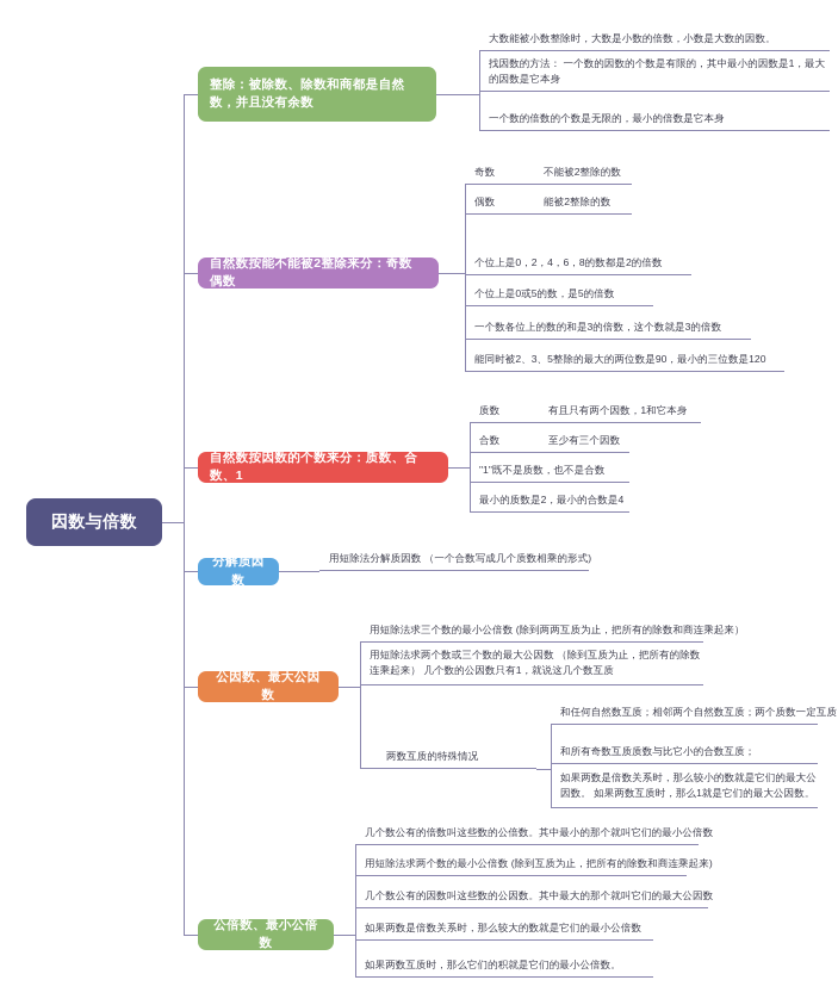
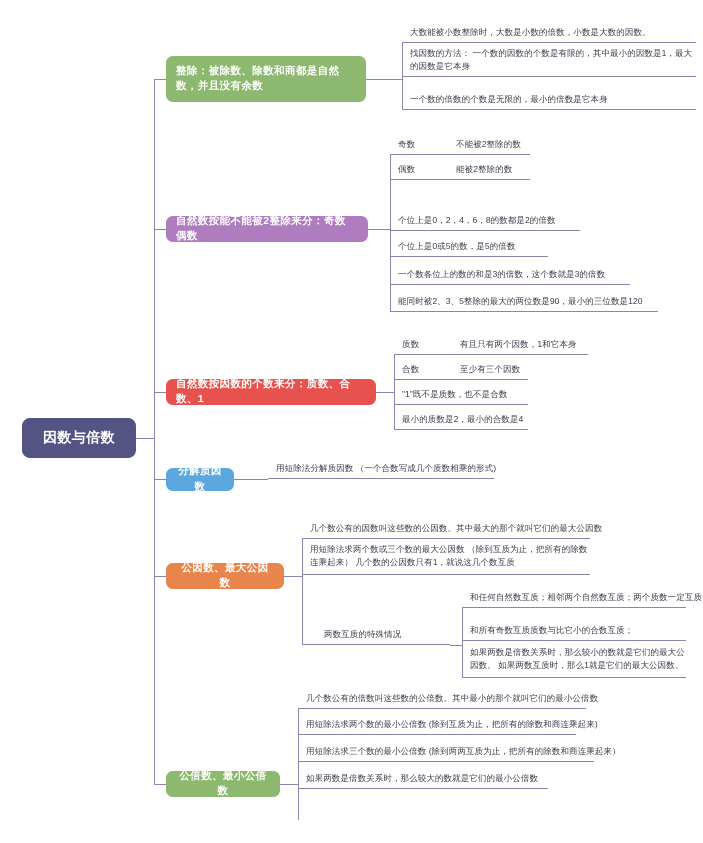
  因数与倍数
  整除：被除数、除数和商都是自然数，并且没有余数
  大数能被小数整除时，大数是小数的倍数，小数是大数的因数。
  找因数的方法： 一个数的因数的个数是有限的，其中最小的因数是1，最大的因数是它本身
  一个数的倍数的个数是无限的，最小的倍数是它本身
  自然数按能不能被2整除来分：奇数 偶数
  奇数
  不能被2整除的数
  偶数
  能被2整除的数
  个位上是0，2，4，6，8的数都是2的倍数
  个位上是0或5的数，是5的倍数
  一个数各位上的数的和是3的倍数，这个数就是3的倍数
  能同时被2、3、5整除的最大的两位数是90，最小的三位数是120
  自然数按因数的个数来分：质数、合数、1
  质数
  有且只有两个因数，1和它本身
  合数
  至少有三个因数
  "1"既不是质数，也不是合数
  最小的质数是2，最小的合数是4
  分解质因数
  用短除法分解质因数 （一个合数写成几个质数相乘的形式)
  公因数、最大公因数
- 用短除法求三个数的最小公倍数 (除到两两互质为止，把所有的除数和商连乘起来）
+ 几个数公有的因数叫这些数的公因数。其中最大的那个就叫它们的最大公因数
  用短除法求两个数或三个数的最大公因数 （除到互质为止，把所有的除数连乘起来） 几个数的公因数只有1，就说这几个数互质
  两数互质的特殊情况
  和任何自然数互质；相邻两个自然数互质；两个质数一定互质
  和所有奇数互质质数与比它小的合数互质；
  如果两数是倍数关系时，那么较小的数就是它们的最大公因数。 如果两数互质时，那么1就是它们的最大公因数。
  公倍数、最小公倍数
  几个数公有的倍数叫这些数的公倍数。其中最小的那个就叫它们的最小公倍数
  用短除法求两个数的最小公倍数 (除到互质为止，把所有的除数和商连乘起来)
- 几个数公有的因数叫这些数的公因数。其中最大的那个就叫它们的最大公因数
+ 用短除法求三个数的最小公倍数 (除到两两互质为止，把所有的除数和商连乘起来）
  如果两数是倍数关系时，那么较大的数就是它们的最小公倍数
- 如果两数互质时，那么它们的积就是它们的最小公倍数。
